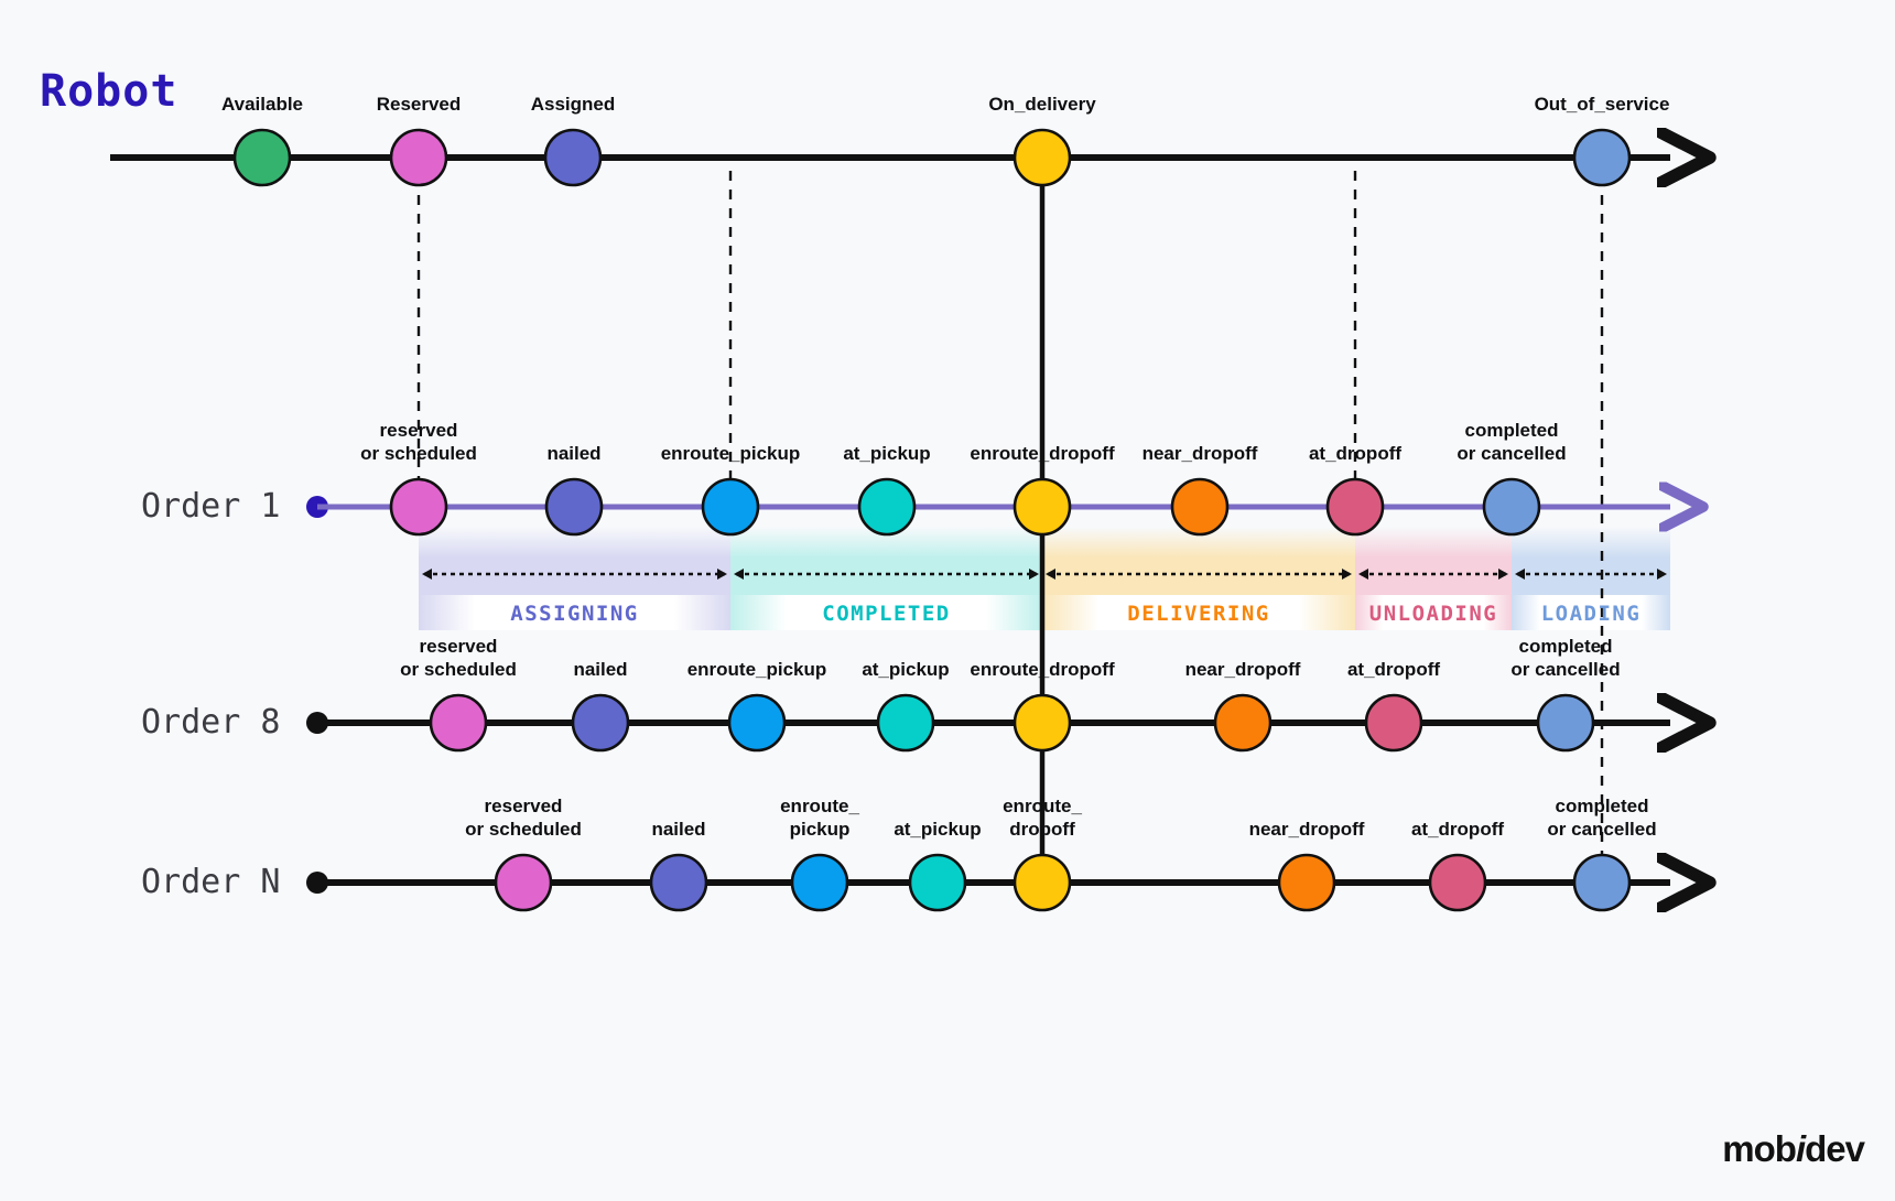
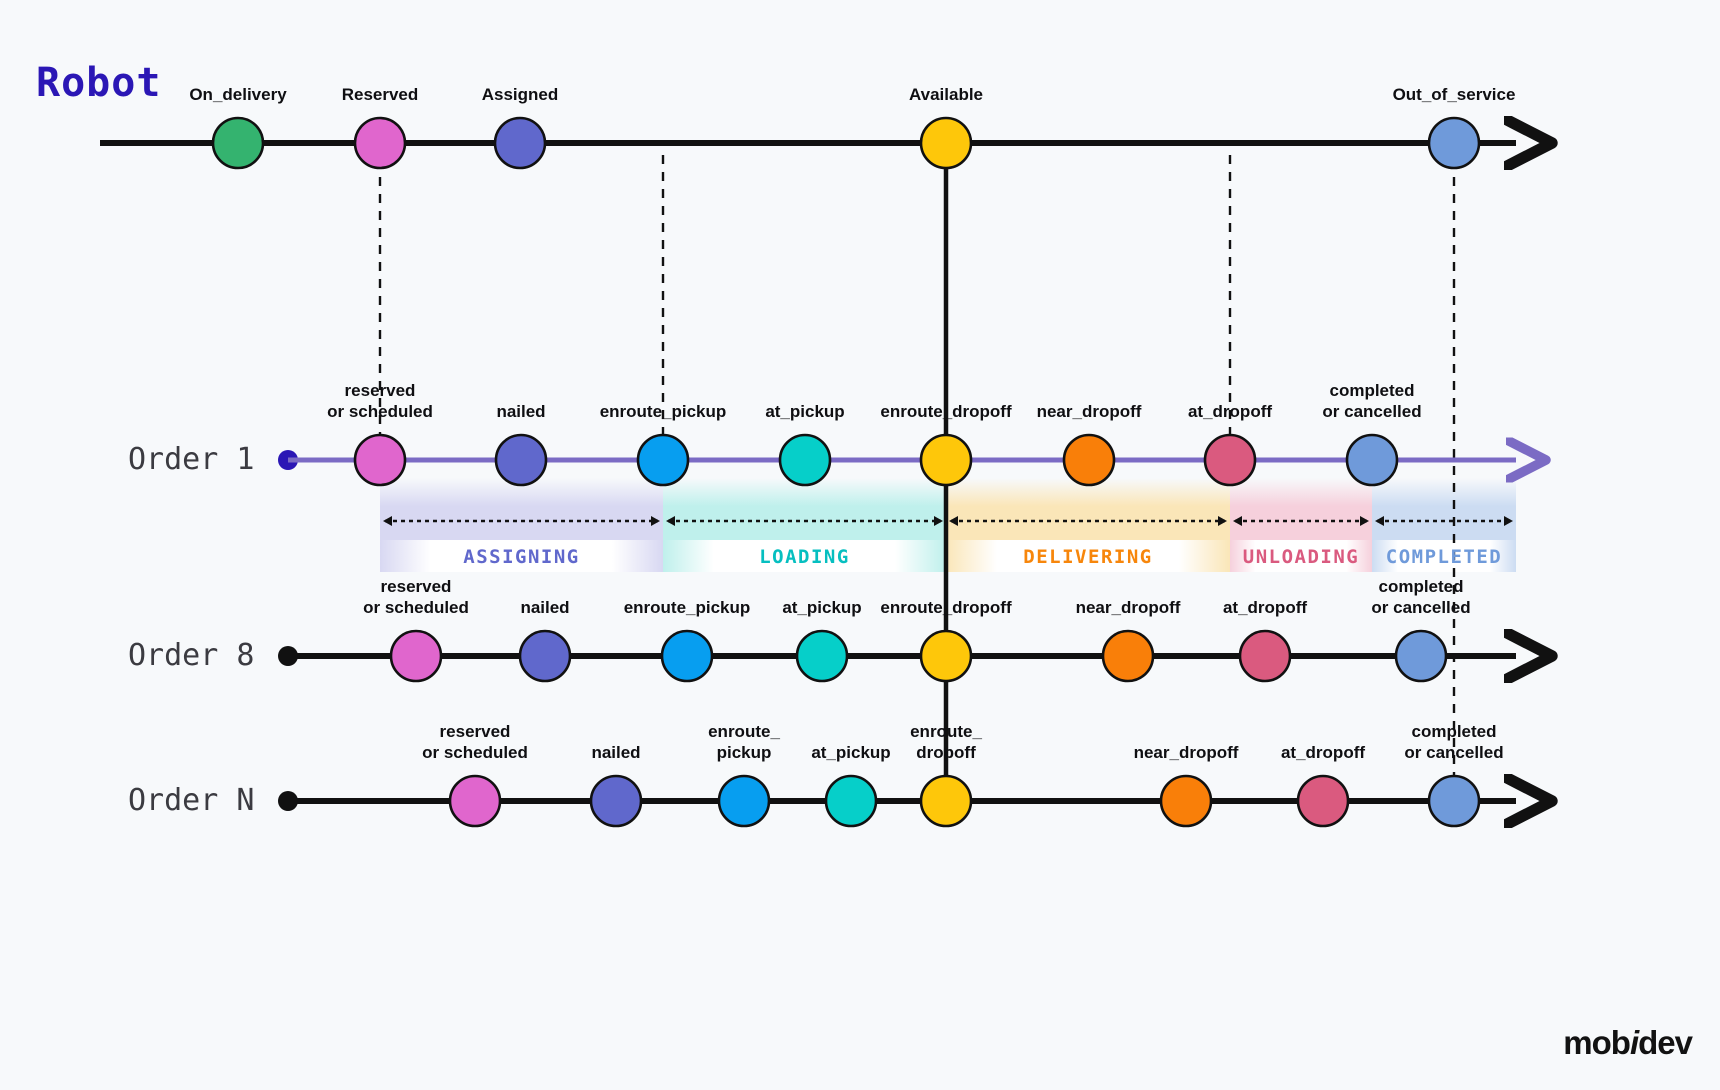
  Robot
- Available
+ On_delivery
  Reserved
  Assigned
- On_delivery
+ Available
  Out_of_service
  Order 1
  reserved
  or scheduled
  nailed
  enroute_pickup
  at_pickup
  enroute_dropoff
  near_dropoff
  at_dropoff
  completed
  or cancelled
  Order 8
  reserved
  or scheduled
  nailed
  enroute_pickup
  at_pickup
  enroute_dropoff
  near_dropoff
  at_dropoff
  completed
  or cancelled
  Order N
  reserved
  or scheduled
  nailed
  enroute_
  pickup
  at_pickup
  enroute_
  dropoff
  near_dropoff
  at_dropoff
  completed
  or cancelled
  ASSIGNING
- COMPLETED
+ LOADING
  DELIVERING
  UNLOADING
- LOADING
+ COMPLETED
  mobidev
